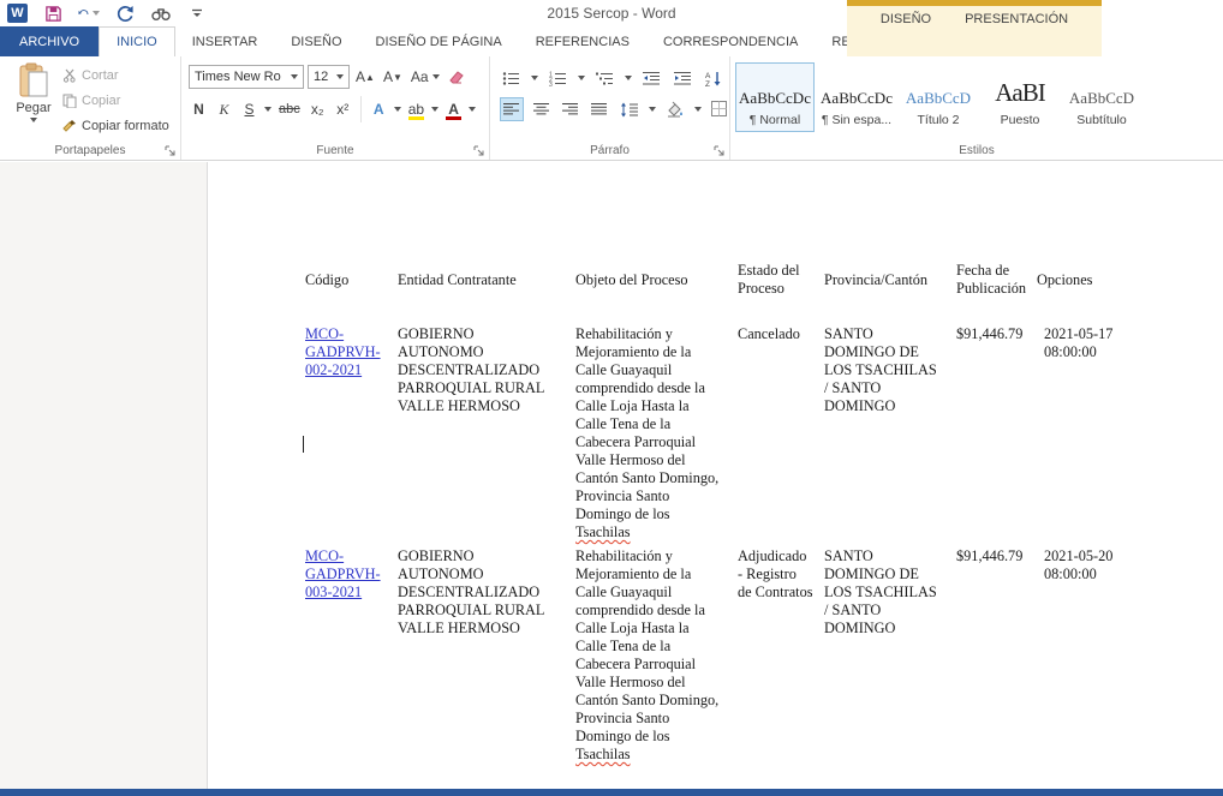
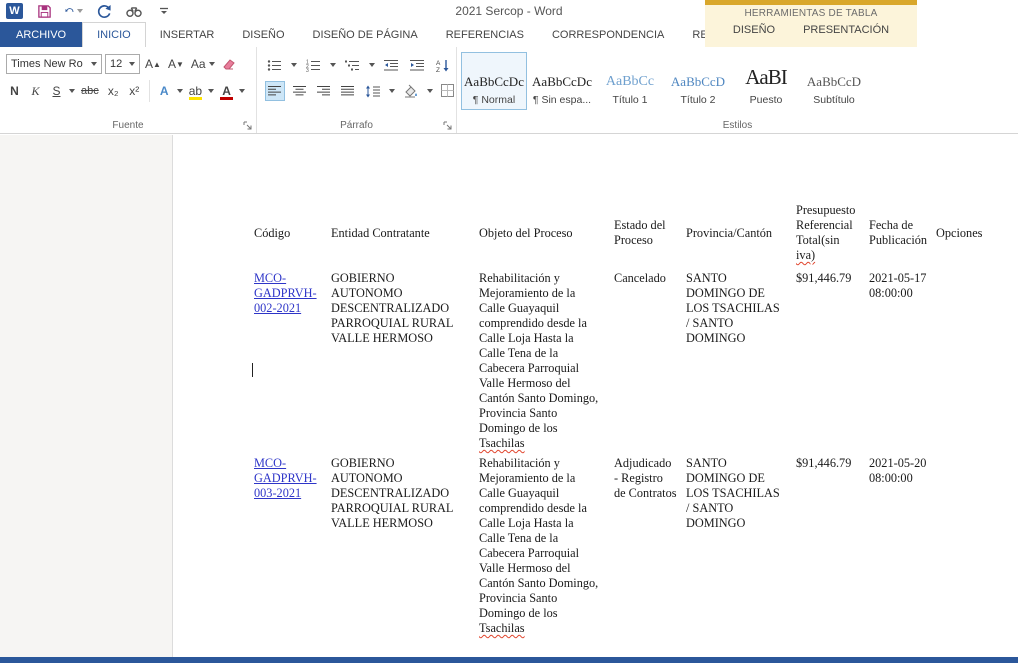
  W
- 2015 Sercop - Word
+ 2021 Sercop - Word
+ HERRAMIENTAS DE TABLA
  DISEÑO
  PRESENTACIÓN
  ARCHIVO
  INICIO
  INSERTAR
  DISEÑO
  DISEÑO DE PÁGINA
  REFERENCIAS
  CORRESPONDENCIA
- Pegar
- Cortar
- Copiar
- Copiar formato
- Portapapeles
  Times New Ro
  12
  A
  ▲
  A
  ▼
  Aa
  N
  K
  S
  abc
  x₂
  x²
  A
  ab
  A
  Fuente
  Párrafo
  AaBbCcDc
  ¶ Normal
  AaBbCcDc
  ¶ Sin espa...
+ AaBbCc
+ Título 1
  AaBbCcD
  Título 2
  AaBI
  Puesto
  AaBbCcD
  Subtítulo
  Estilos
  Código
  Entidad Contratante
  Objeto del Proceso
  Estado del
  Proceso
  Provincia/Cantón
+ Presupuesto
+ Referencial
+ Total(sin iva)
  Fecha de
  Publicación
  Opciones
  MCO-
  GADPRVH-
  002-2021
  GOBIERNO
  AUTONOMO
  DESCENTRALIZADO
  PARROQUIAL RURAL
  VALLE HERMOSO
  Rehabilitación y
  Mejoramiento de la
  Calle Guayaquil
  comprendido desde la
  Calle Loja Hasta la
  Calle Tena de la
  Cabecera Parroquial
  Valle Hermoso del
  Cantón Santo Domingo,
  Provincia Santo
  Domingo de los Tsachilas
  Cancelado
  SANTO
  DOMINGO DE
  LOS TSACHILAS
  / SANTO
  DOMINGO
  $91,446.79
  2021-05-17
  08:00:00
  MCO-
  GADPRVH-
  003-2021
  GOBIERNO
  AUTONOMO
  DESCENTRALIZADO
  PARROQUIAL RURAL
  VALLE HERMOSO
  Rehabilitación y
  Mejoramiento de la
  Calle Guayaquil
  comprendido desde la
  Calle Loja Hasta la
  Calle Tena de la
  Cabecera Parroquial
  Valle Hermoso del
  Cantón Santo Domingo,
  Provincia Santo
  Domingo de los Tsachilas
  Adjudicado
  - Registro
  de Contratos
  SANTO
  DOMINGO DE
  LOS TSACHILAS
  / SANTO
  DOMINGO
  $91,446.79
  2021-05-20
  08:00:00
